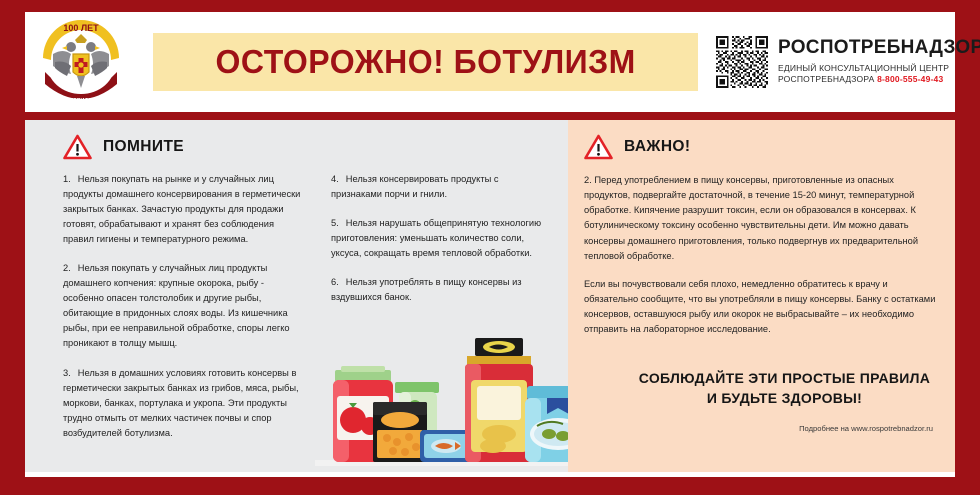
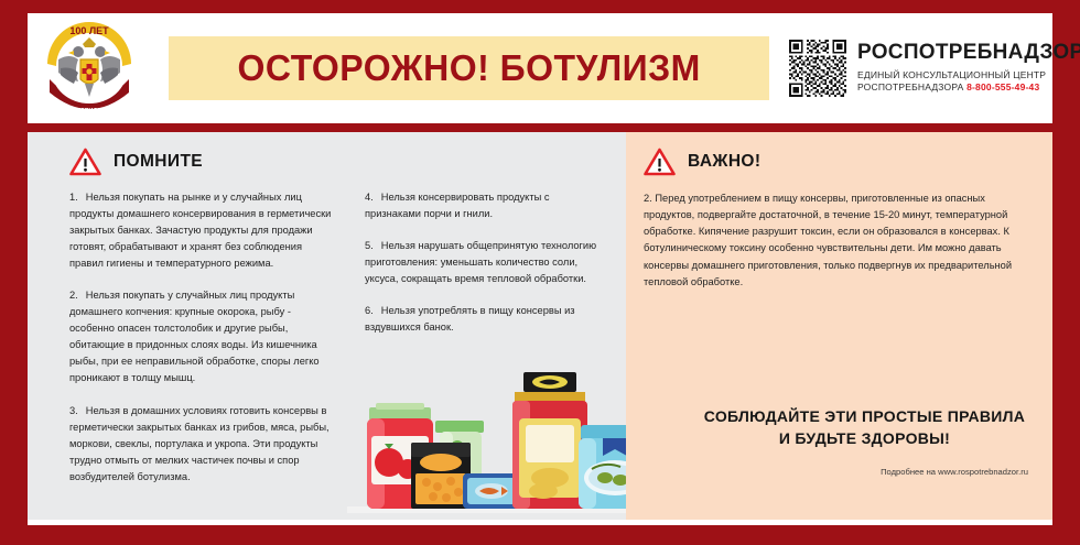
  100 ЛЕТ
  ОСТОРОЖНО! БОТУЛИЗМ
  РОСПОТРЕБНАДЗОР
  ЕДИНЫЙ КОНСУЛЬТАЦИОННЫЙ ЦЕНТР
  РОСПОТРЕБНАДЗОРА 8-800-555-49-43
  ПОМНИТЕ
  1. Нельзя покупать на рынке и у случайных лиц продукты домашнего консервирования в герметически закрытых банках. Зачастую продукты для продажи готовят, обрабатывают и хранят без соблюдения правил гигиены и температурного режима.
  2. Нельзя покупать у случайных лиц продукты домашнего копчения: крупные окорока, рыбу - особенно опасен толстолобик и другие рыбы, обитающие в придонных слоях воды. Из кишечника рыбы, при ее неправильной обработке, споры легко проникают в толщу мышц.
- 3. Нельзя в домашних условиях готовить консервы в герметически закрытых банках из грибов, мяса, рыбы, моркови, банках, портулака и укропа. Эти продукты трудно отмыть от мелких частичек почвы и спор возбудителей ботулизма.
+ 3. Нельзя в домашних условиях готовить консервы в герметически закрытых банках из грибов, мяса, рыбы, моркови, свеклы, портулака и укропа. Эти продукты трудно отмыть от мелких частичек почвы и спор возбудителей ботулизма.
  4. Нельзя консервировать продукты с признаками порчи и гнили.
  5. Нельзя нарушать общепринятую технологию приготовления: уменьшать количество соли, уксуса, сокращать время тепловой обработки.
  6. Нельзя употреблять в пищу консервы из вздувшихся банок.
  ВАЖНО!
  2. Перед употреблением в пищу консервы, приготовленные из опасных продуктов, подвергайте достаточной, в течение 15-20 минут, температурной обработке. Кипячение разрушит токсин, если он образовался в консервах. К ботулиническому токсину особенно чувствительны дети. Им можно давать консервы домашнего приготовления, только подвергнув их предварительной тепловой обработке.
- Если вы почувствовали себя плохо, немедленно обратитесь к врачу и обязательно сообщите, что вы употребляли в пищу консервы. Банку с остатками консервов, оставшуюся рыбу или окорок не выбрасывайте – их необходимо отправить на лабораторное исследование.
  СОБЛЮДАЙТЕ ЭТИ ПРОСТЫЕ ПРАВИЛА
  И БУДЬТЕ ЗДОРОВЫ!
  Подробнее на www.rospotrebnadzor.ru
